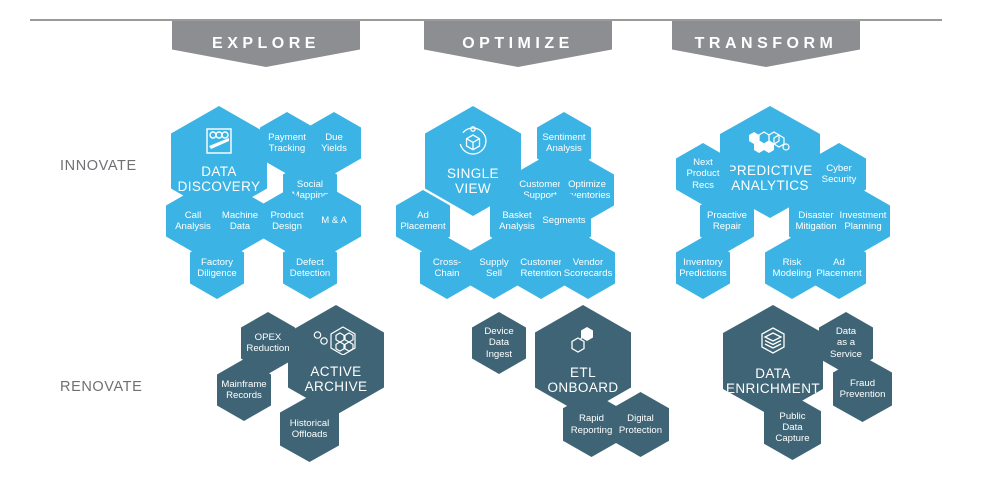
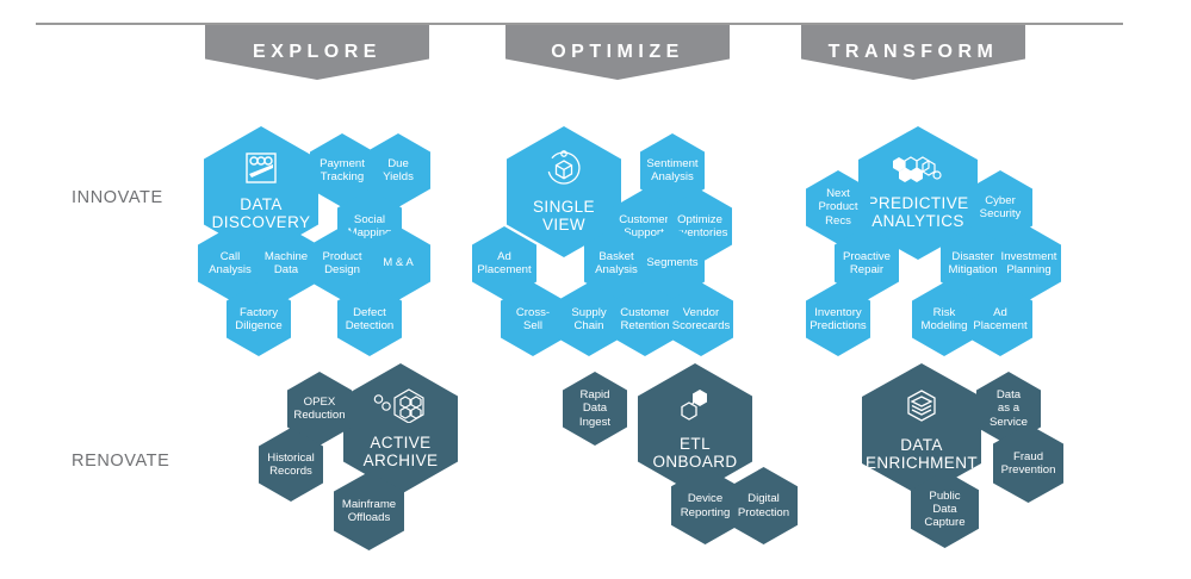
  EXPLORE
  OPTIMIZE
  TRANSFORM
  INNOVATE
  RENOVATE
  DATA
  DISCOVERY
  Payment
  Tracking
  Due
  Yields
  Social
  appin
  Call
  Analysis
  Machine
  Data
  Product
  Design
  M & A
  Factory
  Diligence
  Defect
  Detection
  SINGLE
  VIEW
  Sentiment
  Analysis
  Customer
  uppor
  Optimize
  ventories
  Ad
  Placement
  Basket
  Analysis
  Segments
  Cross-
- Chain
+ Sell
  Supply
- Sell
+ Chain
  Customer
  Retention
  Vendor
  Scorecards
  PREDICTIVE
  ANALYTICS
  Next
  Product
  Recs
  Cyber
  Security
  Proactive
  Repair
  Disaster
  Mitigation
  Investment
  Planning
  Inventory
  Predictions
  Risk
  Modeling
  Ad
  Placement
  ACTIVE
  ARCHIVE
  OPEX
  Reduction
- Mainframe
+ Historical
  Records
- Historical
+ Mainframe
  Offloads
  ETL
  ONBOARD
- Device
+ Rapid
  Data
  Ingest
- Rapid
+ Device
  Reporting
  Digital
  Protection
  DATA
  ENRICHMENT
  Data
  as a
  Service
  Fraud
  Prevention
  Public
  Data
  Capture
